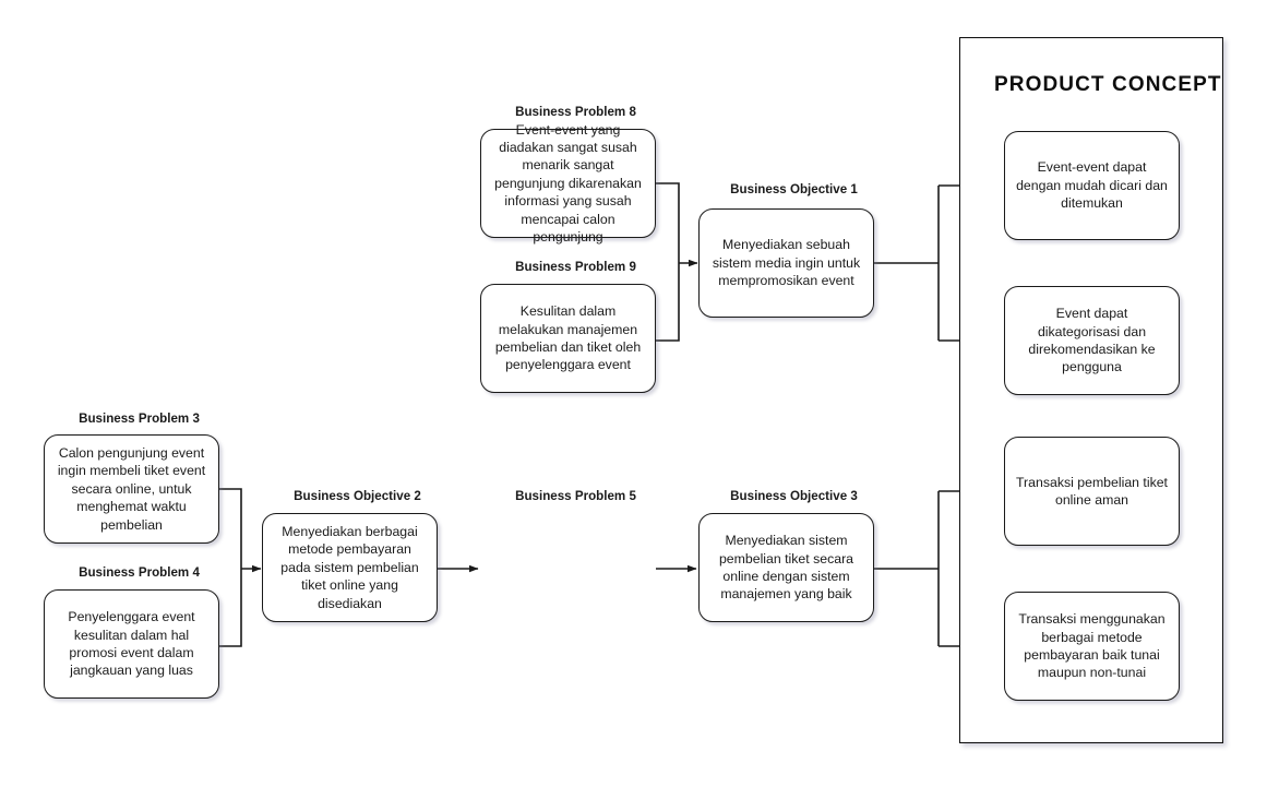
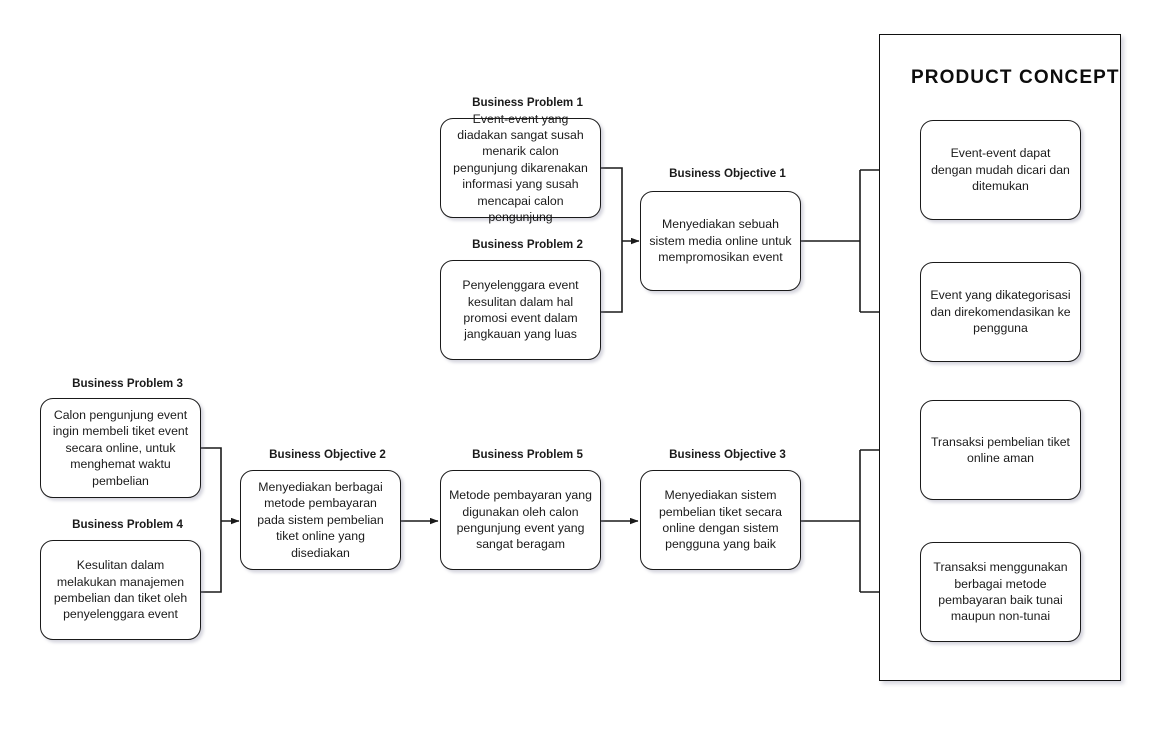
  PRODUCT CONCEPT
- Business Problem 8
+ Business Problem 1
- Business Problem 9
+ Business Problem 2
  Business Problem 3
  Business Problem 4
  Business Problem 5
  Business Objective 1
  Business Objective 2
  Business Objective 3
- Event-event yang diadakan sangat susah menarik sangat pengunjung dikarenakan informasi yang susah mencapai calon pengunjung
+ Event-event yang diadakan sangat susah menarik calon pengunjung dikarenakan informasi yang susah mencapai calon pengunjung
- Kesulitan dalam melakukan manajemen pembelian dan tiket oleh penyelenggara event
+ Penyelenggara event kesulitan dalam hal promosi event dalam jangkauan yang luas
  Calon pengunjung event ingin membeli tiket event secara online, untuk menghemat waktu pembelian
- Penyelenggara event kesulitan dalam hal promosi event dalam jangkauan yang luas
+ Kesulitan dalam melakukan manajemen pembelian dan tiket oleh penyelenggara event
+ Metode pembayaran yang digunakan oleh calon pengunjung event yang sangat beragam
- Menyediakan sebuah sistem media ingin untuk mempromosikan event
+ Menyediakan sebuah sistem media online untuk mempromosikan event
  Menyediakan berbagai metode pembayaran pada sistem pembelian tiket online yang disediakan
- Menyediakan sistem pembelian tiket secara online dengan sistem manajemen yang baik
+ Menyediakan sistem pembelian tiket secara online dengan sistem pengguna yang baik
  Event-event dapat dengan mudah dicari dan ditemukan
- Event dapat dikategorisasi dan direkomendasikan ke pengguna
+ Event yang dikategorisasi dan direkomendasikan ke pengguna
  Transaksi pembelian tiket online aman
  Transaksi menggunakan berbagai metode pembayaran baik tunai maupun non-tunai
